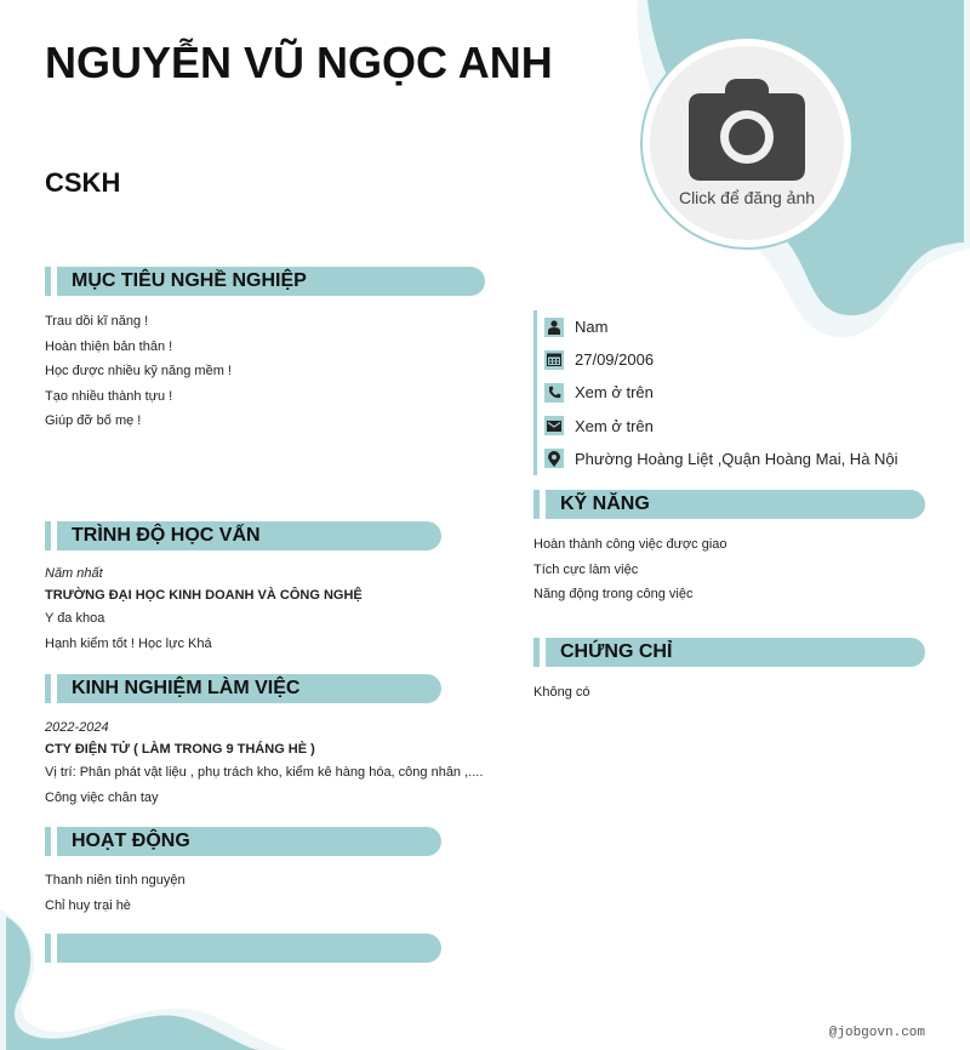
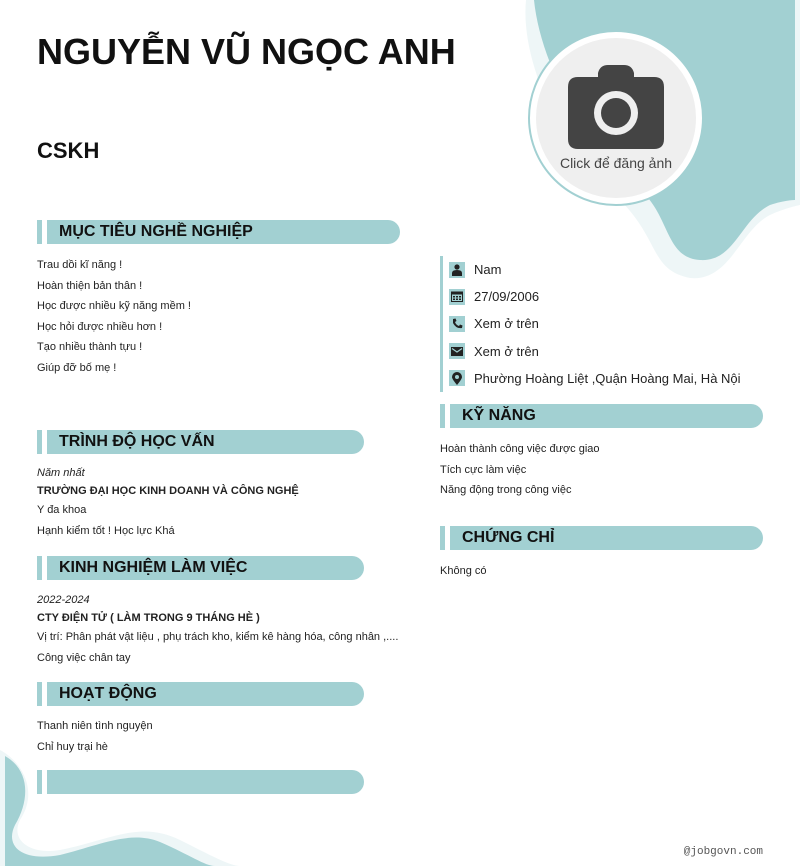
  NGUYỄN VŨ NGỌC ANH
  CSKH
  Click để đăng ảnh
  MỤC TIÊU NGHỀ NGHIỆP
  Trau dồi kĩ năng !
  Hoàn thiện bản thân !
  Học được nhiều kỹ năng mềm !
+ Học hỏi được nhiều hơn !
  Tạo nhiều thành tựu !
  Giúp đỡ bố mẹ !
  TRÌNH ĐỘ HỌC VẤN
  Năm nhất
  TRƯỜNG ĐẠI HỌC KINH DOANH VÀ CÔNG NGHỆ
  Y đa khoa
  Hạnh kiểm tốt ! Học lực Khá
  KINH NGHIỆM LÀM VIỆC
  2022-2024
  CTY ĐIỆN TỬ ( LÀM TRONG 9 THÁNG HÈ )
  Vị trí: Phân phát vật liệu , phụ trách kho, kiểm kê hàng hóa, công nhân ,....
  Công việc chân tay
  HOẠT ĐỘNG
  Thanh niên tình nguyện
  Chỉ huy trại hè
  Nam
  27/09/2006
  Xem ở trên
  Xem ở trên
  Phường Hoàng Liệt ,Quận Hoàng Mai, Hà Nội
  KỸ NĂNG
  Hoàn thành công việc được giao
  Tích cực làm việc
  Năng động trong công việc
  CHỨNG CHỈ
  Không có
  @jobgovn.com
